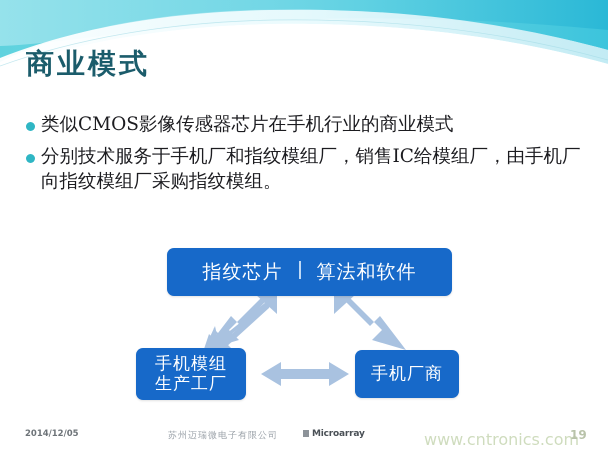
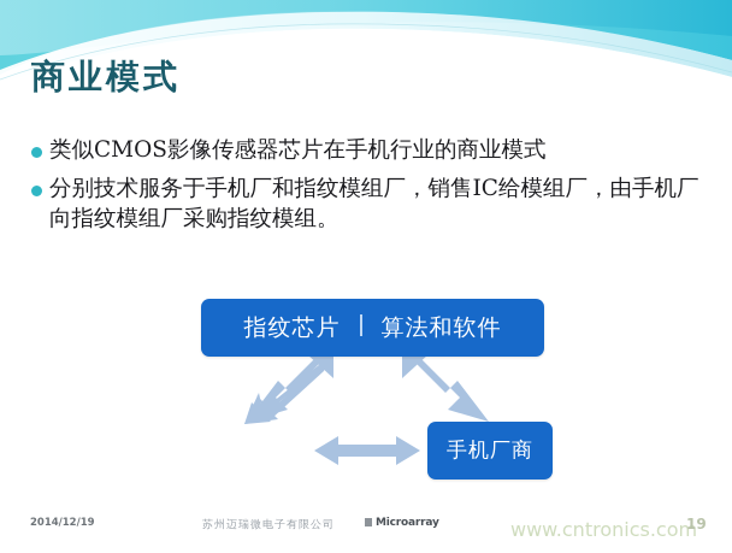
  商业模式
  类似CMOS影像传感器芯片在手机行业的商业模式
  分别技术服务于手机厂和指纹模组厂，销售IC给模组厂，由手机厂向指纹模组厂采购指纹模组。
  指纹芯片
  算法和软件
- 手机模组
- 生产工厂
  手机厂商
- 2014/12/05
+ 2014/12/19
  苏州迈瑞微电子有限公司
  Microarray
  www.cntronics.com
  19
